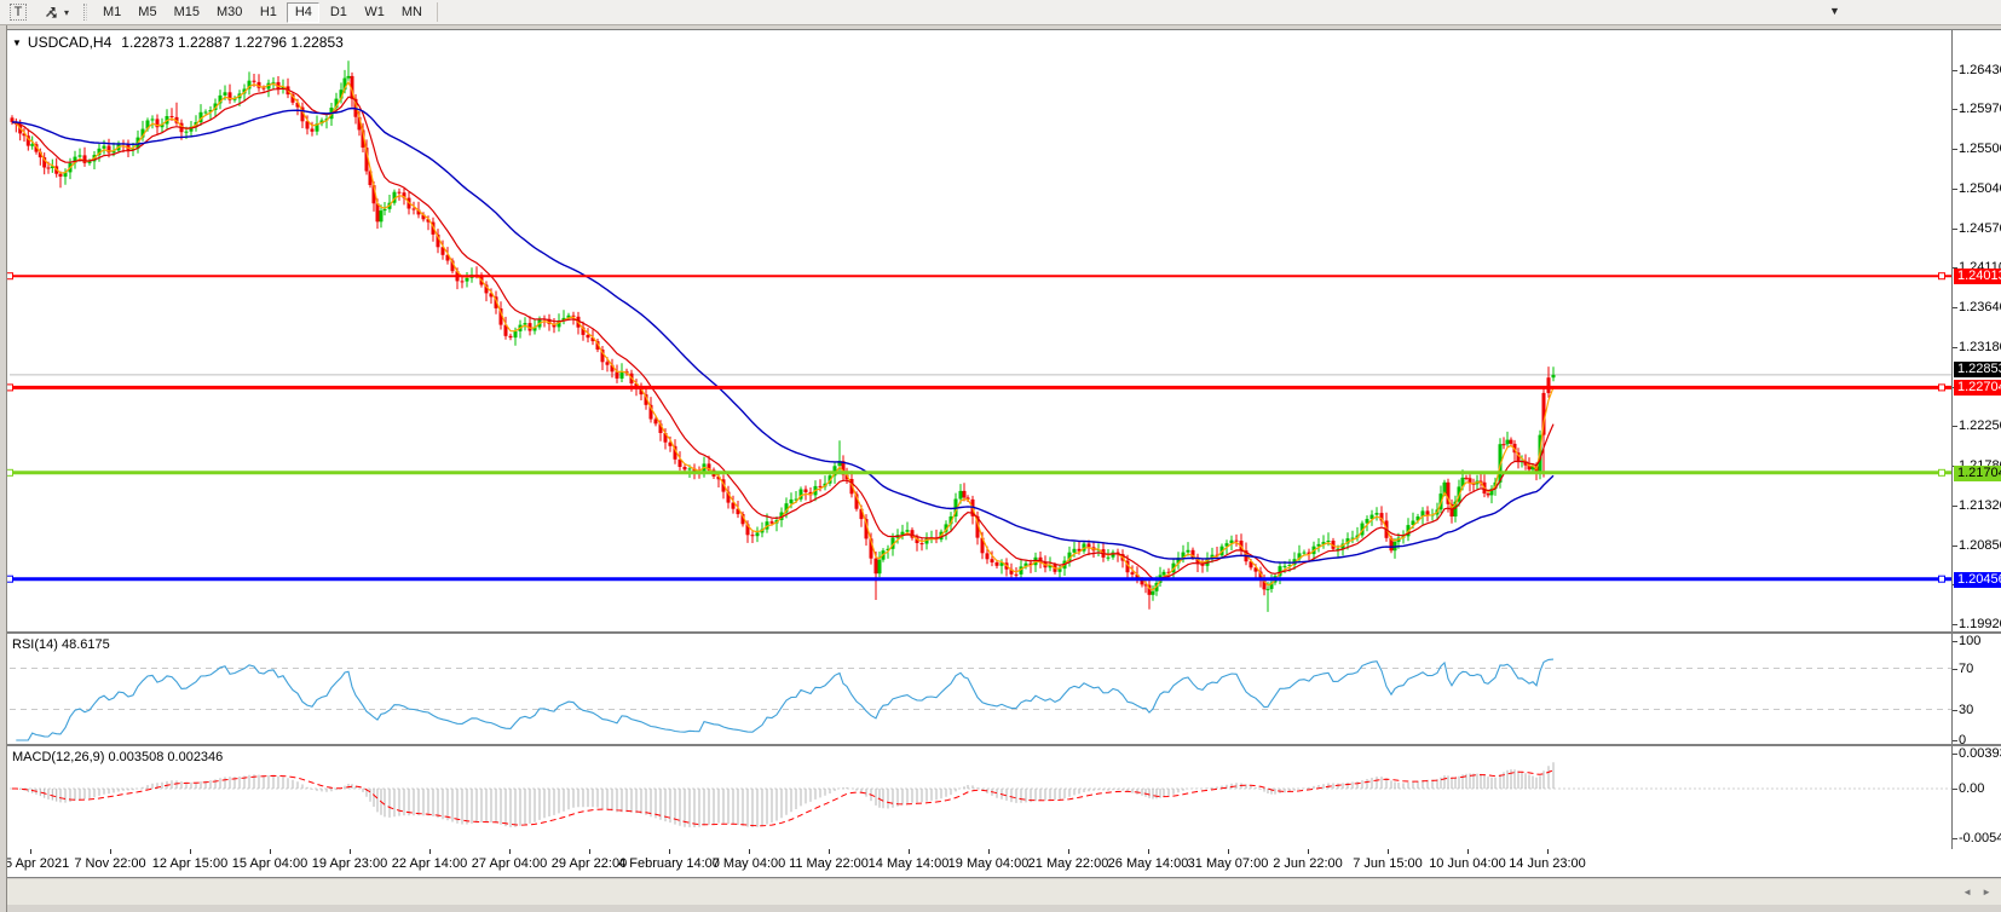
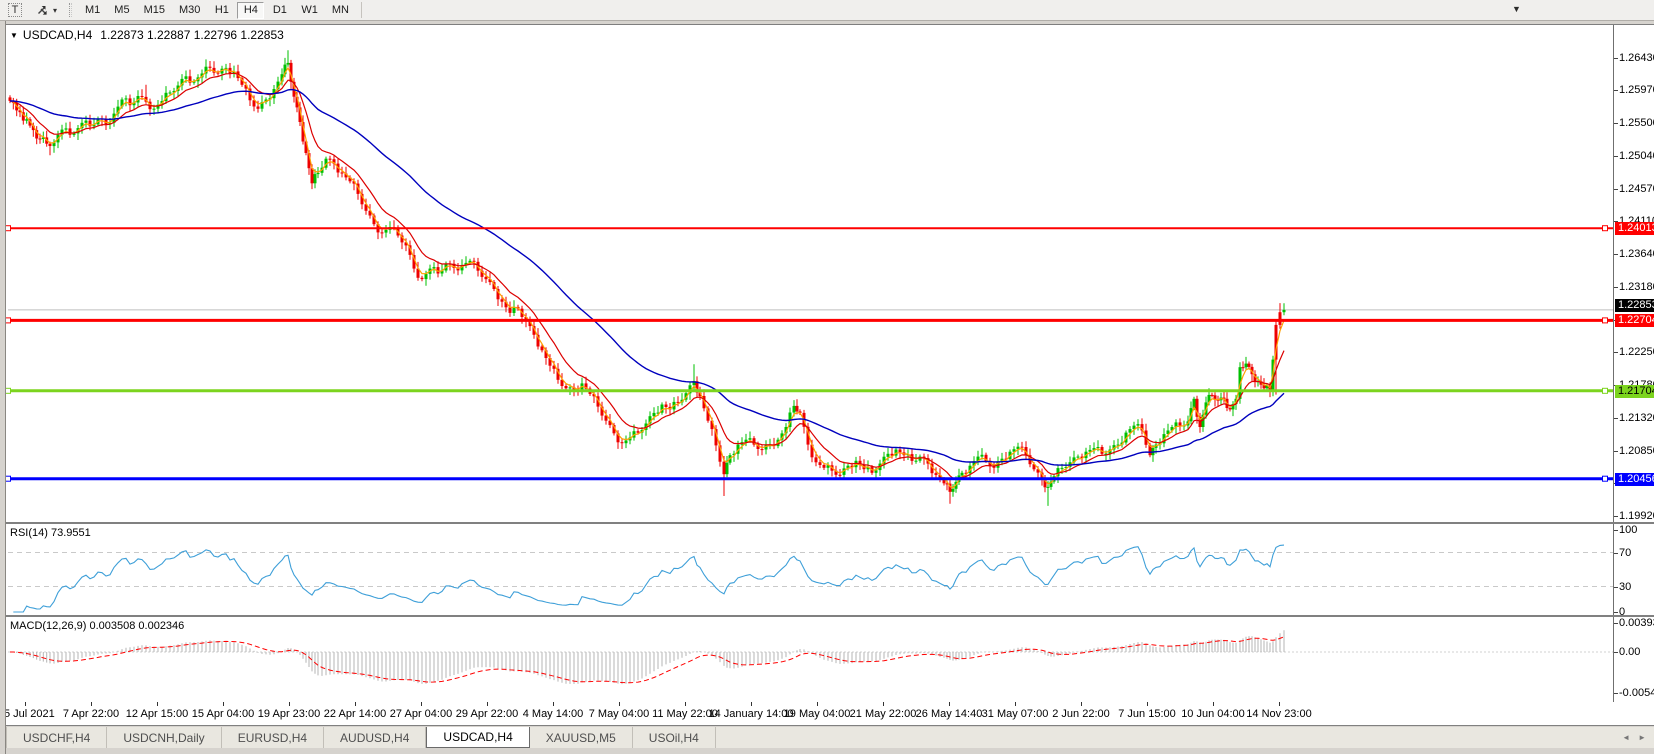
  T
  ▾
  M1
  M5
  M15
  M30
  H1
  H4
  D1
  W1
  MN
  ▼
  ▼ USDCAD,H4 1.22873 1.22887 1.22796 1.22853
  1.2643
  1.2597
  1.2550
  1.2504
  1.2457
  1.2411
  1.2364
  1.2318
  1.2225
  1.2132
  1.2085
  1.1992
  1.2401
  1.2270
  1.2170
  1.2045
  1.2285
- RSI(14) 48.6175
+ RSI(14) 73.9551
  100
  70
  30
  0
  MACD(12,26,9) 0.003508 0.002346
  0.0039
  0.00
  -0.0054
- 5 Apr 2021
+ 5 Jul 2021
- 7 Nov 22:00
+ 7 Apr 22:00
  12 Apr 15:00
  15 Apr 04:00
  19 Apr 23:00
  22 Apr 14:00
  27 Apr 04:00
  29 Apr 22:00
- 4 February 14:00
+ 4 May 14:00
  7 May 04:00
  11 May 22:00
- 14 May 14:00
+ 14 January 14:00
  19 May 04:00
  21 May 22:00
- 26 May 14:00
+ 26 May 14:40
  31 May 07:00
  2 Jun 22:00
  7 Jun 15:00
  10 Jun 04:00
- 14 Jun 23:00
+ 14 Nov 23:00
+ USDCHF,H4
+ USDCNH,Daily
+ EURUSD,H4
+ AUDUSD,H4
+ USDCAD,H4
+ XAUUSD,M5
+ USOil,H4
  ◄
  ►
